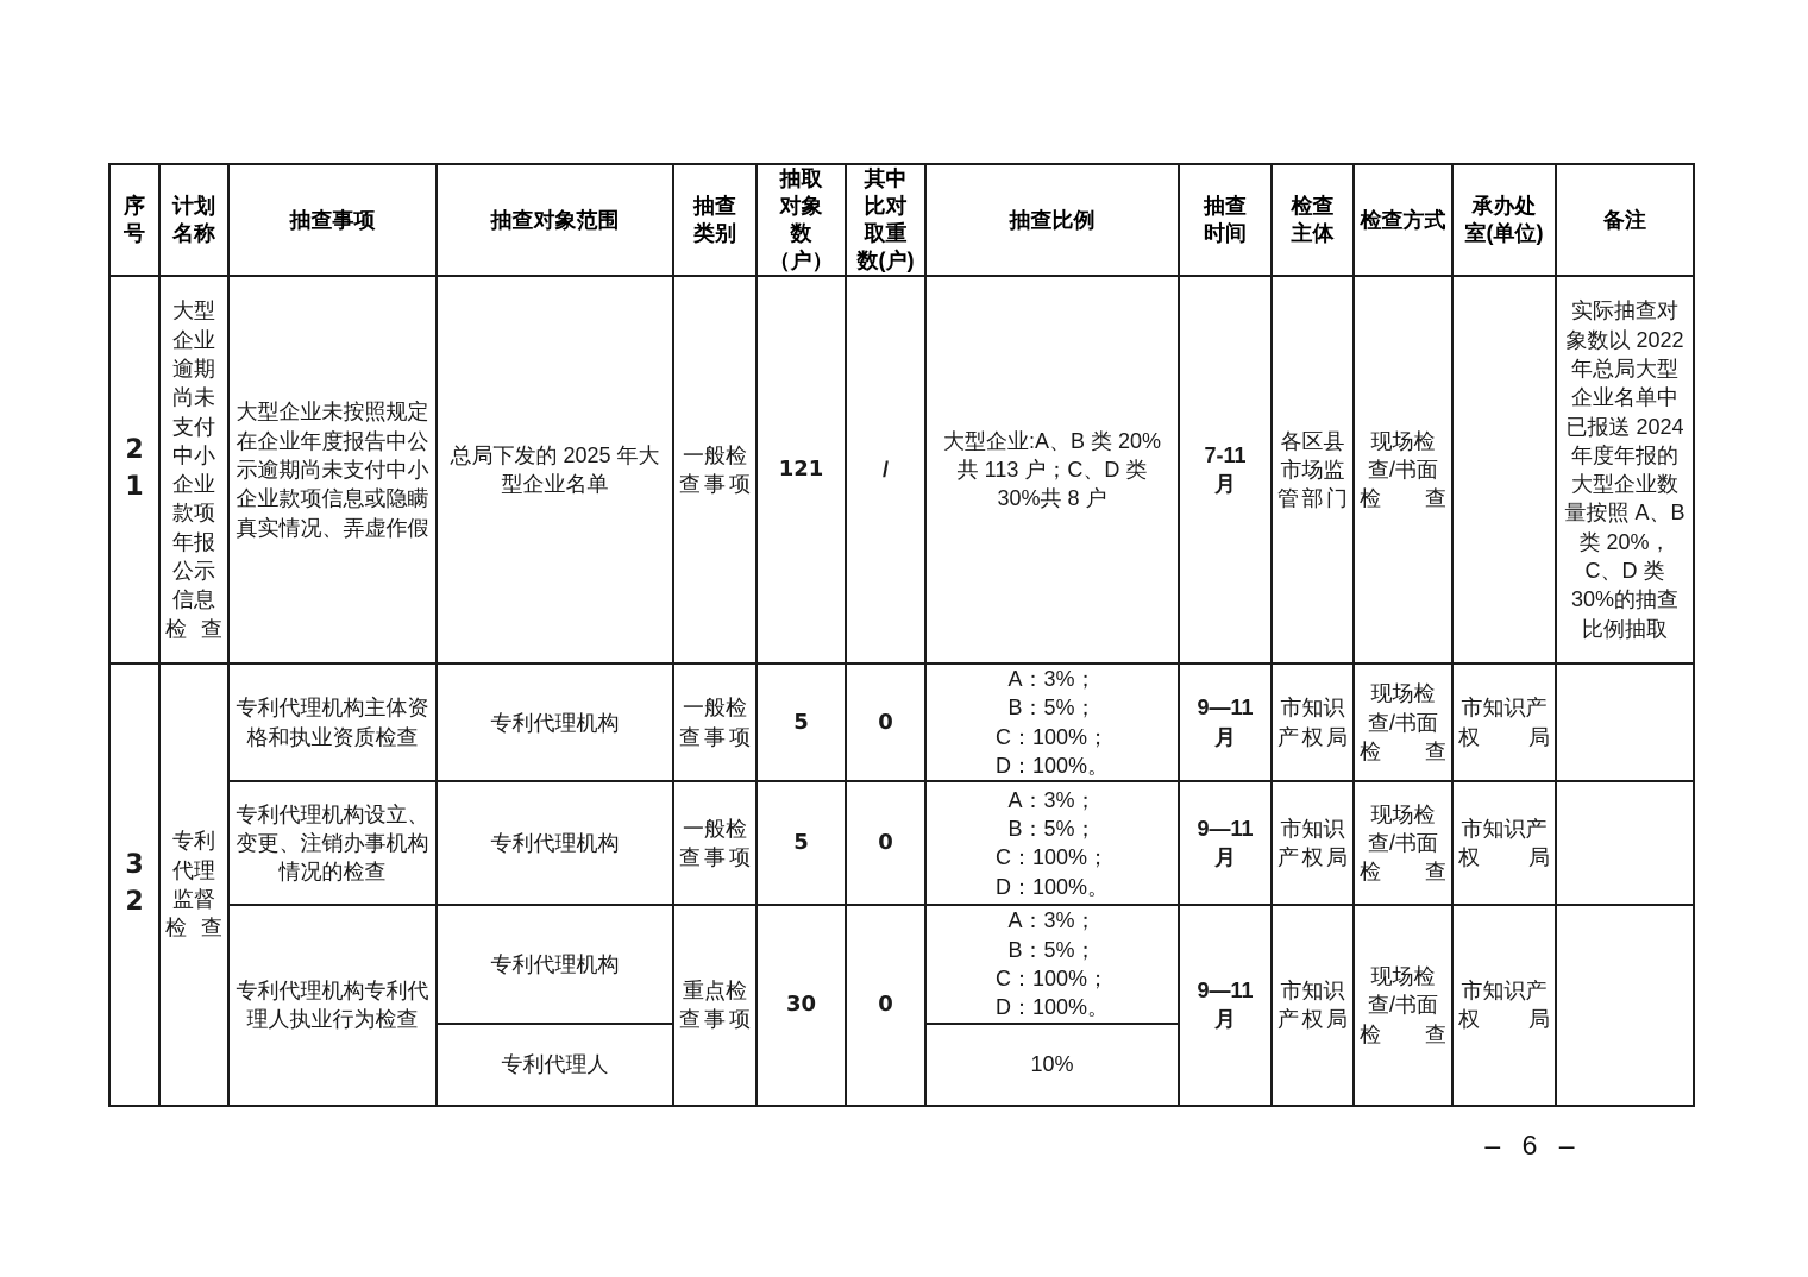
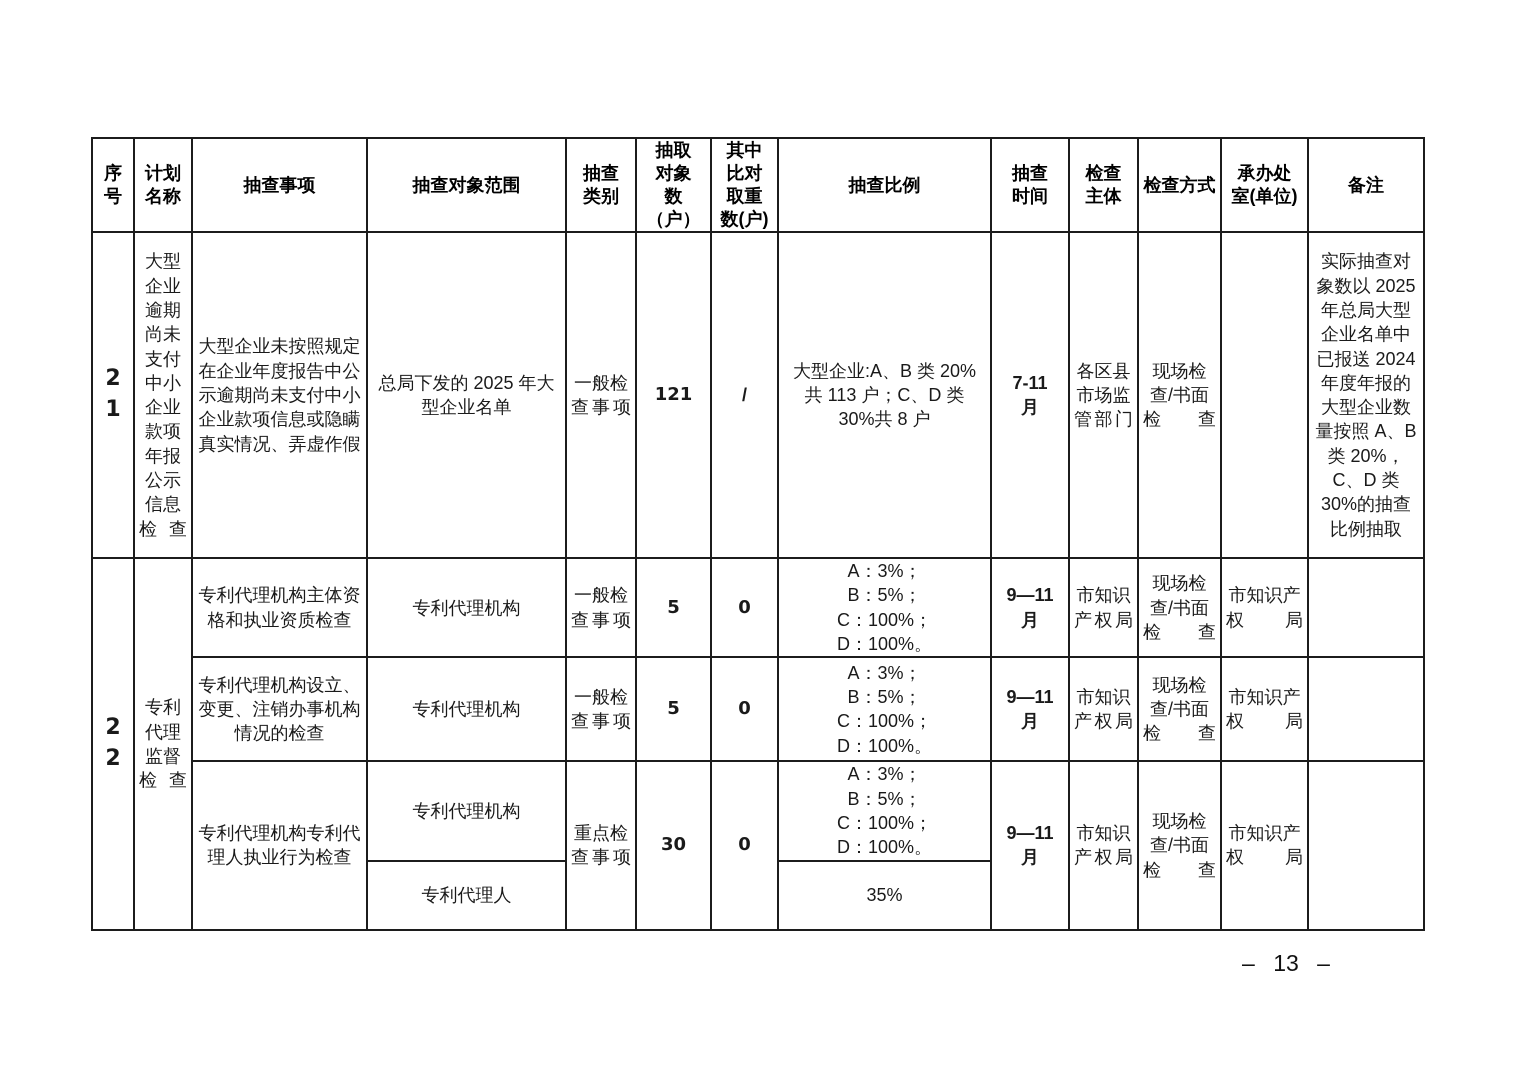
  序 号	计划 名称	抽查事项	抽查对象范围	抽查 类别	抽取 对象 数 （户）	其中 比对 取重 数(户)	抽查比例	抽查 时间	检查 主体	检查方式	承办处 室(单位)	备注
- 21	大型企业逾期尚未支付中小企业款项年报公示信息检查	大型企业未按照规定在企业年度报告中公示逾期尚未支付中小企业款项信息或隐瞒真实情况、弄虚作假	总局下发的 2025 年大型企业名单	一般检查事项	121	/	大型企业:A、B 类 20% 共 113 户；C、D 类 30%共 8 户	7-11 月	各区县市场监管部门	现场检查/书面检查		实际抽查对象数以 2022 年总局大型企业名单中已报送 2024 年度年报的大型企业数量按照 A、B 类 20%，C、D 类 30%的抽查比例抽取
+ 21	大型企业逾期尚未支付中小企业款项年报公示信息检查	大型企业未按照规定在企业年度报告中公示逾期尚未支付中小企业款项信息或隐瞒真实情况、弄虚作假	总局下发的 2025 年大型企业名单	一般检查事项	121	/	大型企业:A、B 类 20% 共 113 户；C、D 类 30%共 8 户	7-11 月	各区县市场监管部门	现场检查/书面检查		实际抽查对象数以 2025 年总局大型企业名单中已报送 2024 年度年报的大型企业数量按照 A、B 类 20%，C、D 类 30%的抽查比例抽取
- 32	专利代理监督检查	专利代理机构主体资格和执业资质检查	专利代理机构	一般检查事项	5	0	A：3%； B：5%； C：100%； D：100%。	9—11 月	市知识产权局	现场检查/书面检查	市知识产权局
+ 22	专利代理监督检查	专利代理机构主体资格和执业资质检查	专利代理机构	一般检查事项	5	0	A：3%； B：5%； C：100%； D：100%。	9—11 月	市知识产权局	现场检查/书面检查	市知识产权局
  专利代理机构设立、变更、注销办事机构情况的检查	专利代理机构	一般检查事项	5	0	A：3%； B：5%； C：100%； D：100%。	9—11 月	市知识产权局	现场检查/书面检查	市知识产权局
  专利代理机构专利代理人执业行为检查	专利代理机构	重点检查事项	30	0	A：3%； B：5%； C：100%； D：100%。	9—11 月	市知识产权局	现场检查/书面检查	市知识产权局
- 专利代理人	10%
+ 专利代理人	35%
- – 6 –
+ – 13 –
